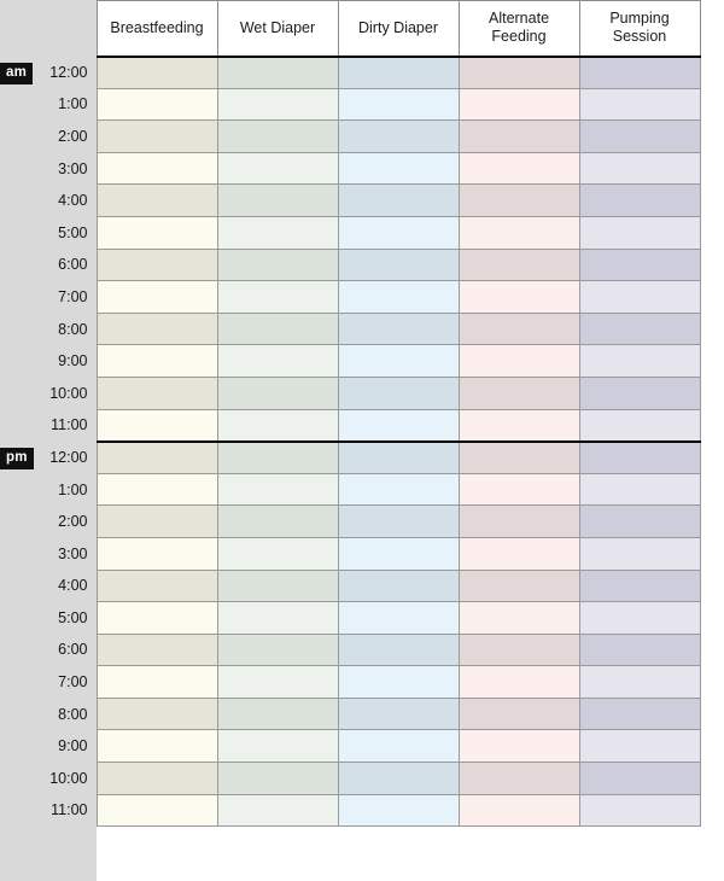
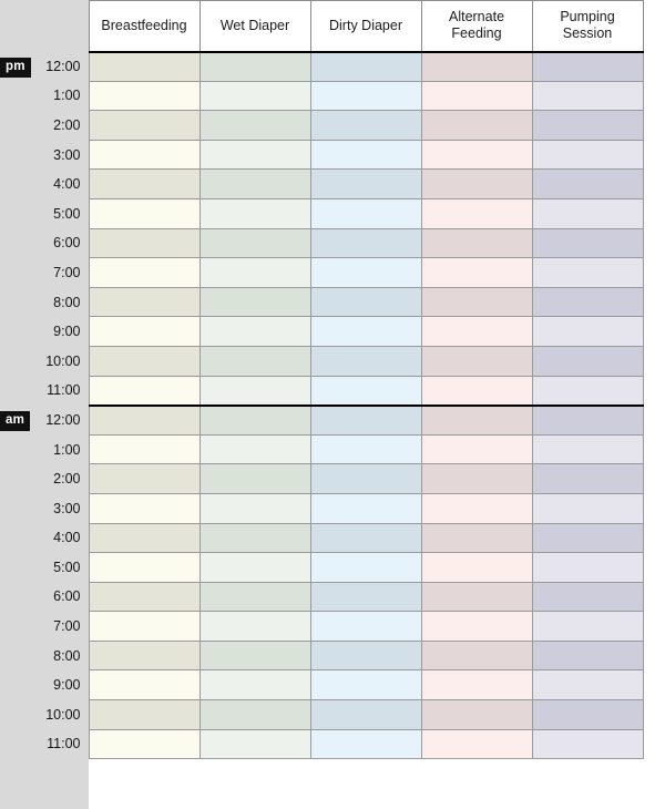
  		Breastfeeding	Wet Diaper	Dirty Diaper	Alternate Feeding	Pumping Session
- am	12:00
+ pm	12:00
  	1:00
  	2:00
  	3:00
  	4:00
  	5:00
  	6:00
  	7:00
  	8:00
  	9:00
  	10:00
  	11:00
- pm	12:00
+ am	12:00
  	1:00
  	2:00
  	3:00
  	4:00
  	5:00
  	6:00
  	7:00
  	8:00
  	9:00
  	10:00
  	11:00
